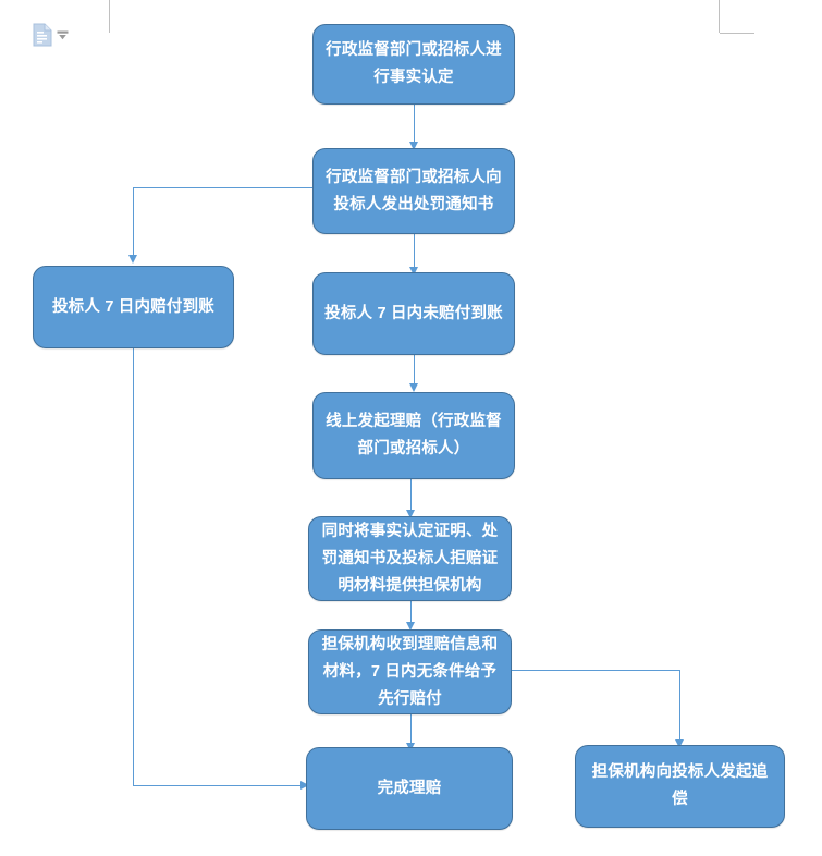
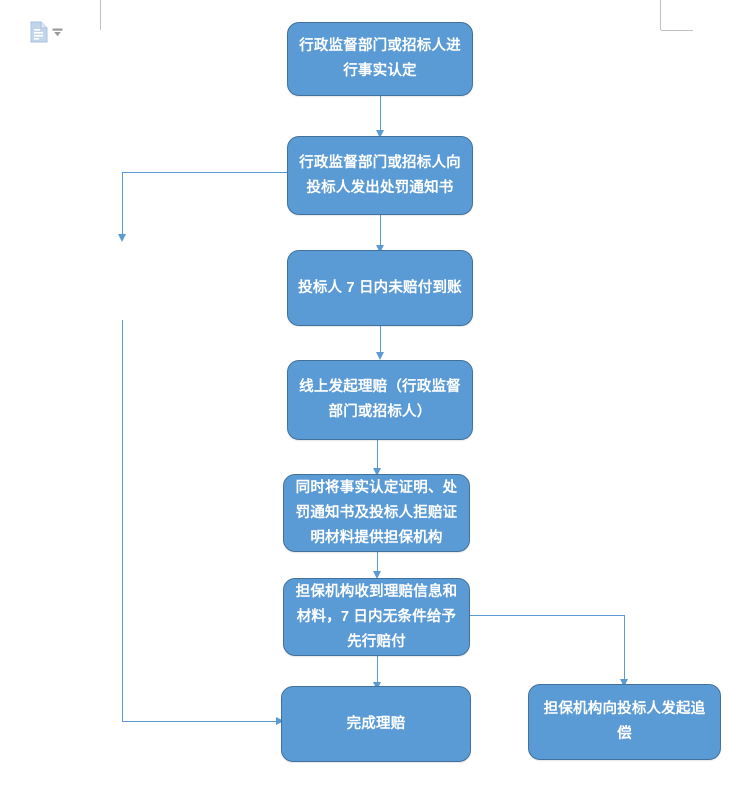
  行政监督部门或招标人进
  行事实认定
  行政监督部门或招标人向
  投标人发出处罚通知书
- 投标人 7 日内赔付到账
  投标人 7 日内未赔付到账
  线上发起理赔（行政监督
  部门或招标人）
  同时将事实认定证明、处
  罚通知书及投标人拒赔证
  明材料提供担保机构
  担保机构收到理赔信息和
  材料，7 日内无条件给予
  先行赔付
  完成理赔
  担保机构向投标人发起追偿
